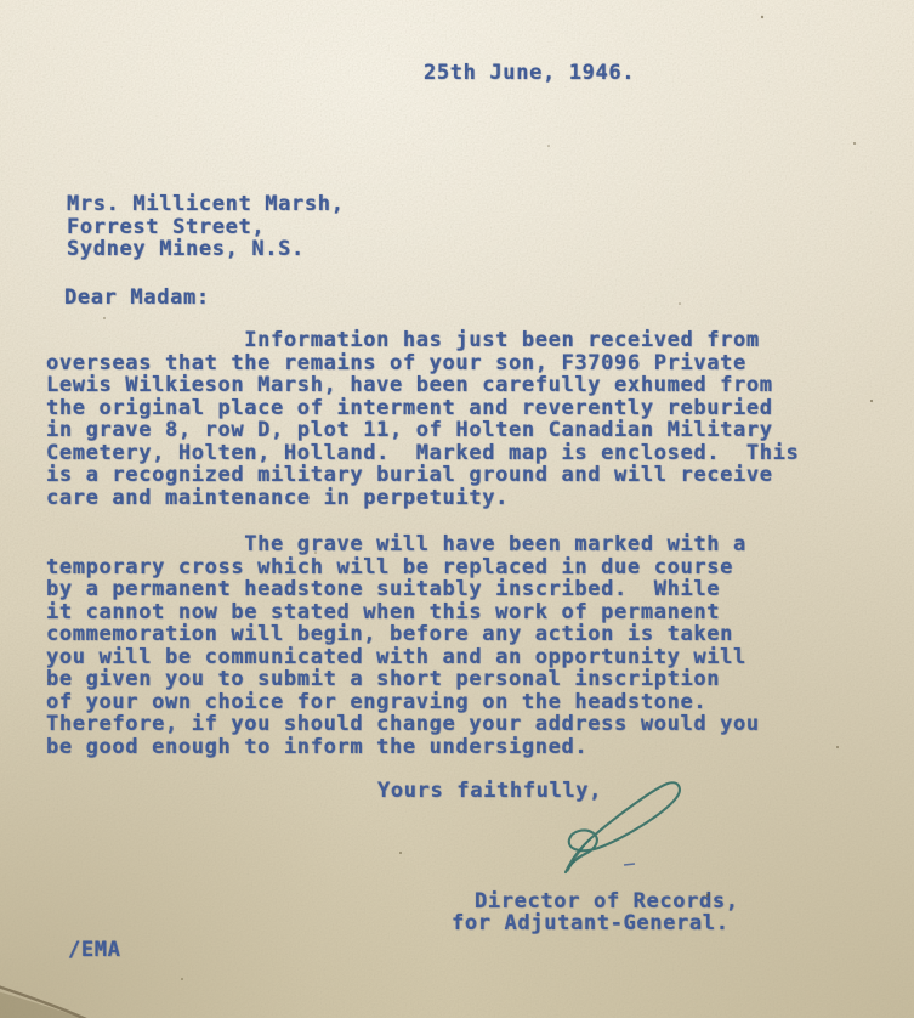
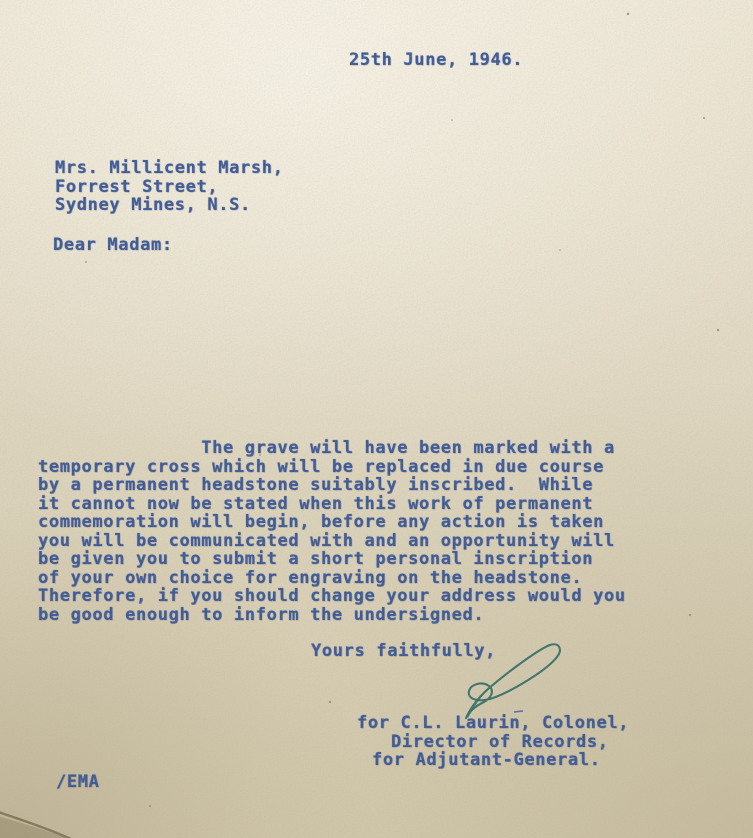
  25th June, 1946.
  Mrs. Millicent Marsh,
  Forrest Street,
  Sydney Mines, N.S.
  Dear Madam:
- Information has just been received from
- overseas that the remains of your son, F37096 Private
- Lewis Wilkieson Marsh, have been carefully exhumed from
- the original place of interment and reverently reburied
- in grave 8, row D, plot 11, of Holten Canadian Military
- Cemetery, Holten, Holland. Marked map is enclosed. This
- is a recognized military burial ground and will receive
- care and maintenance in perpetuity.
  The grave will have been marked with a
  temporary cross which will be replaced in due course
  by a permanent headstone suitably inscribed. While
  it cannot now be stated when this work of permanent
  commemoration will begin, before any action is taken
  you will be communicated with and an opportunity will
  be given you to submit a short personal inscription
  of your own choice for engraving on the headstone.
  Therefore, if you should change your address would you
  be good enough to inform the undersigned.
  Yours faithfully,
+ for C.L. Laurin, Colonel,
  Director of Records,
  for Adjutant-General.
  /EMA
